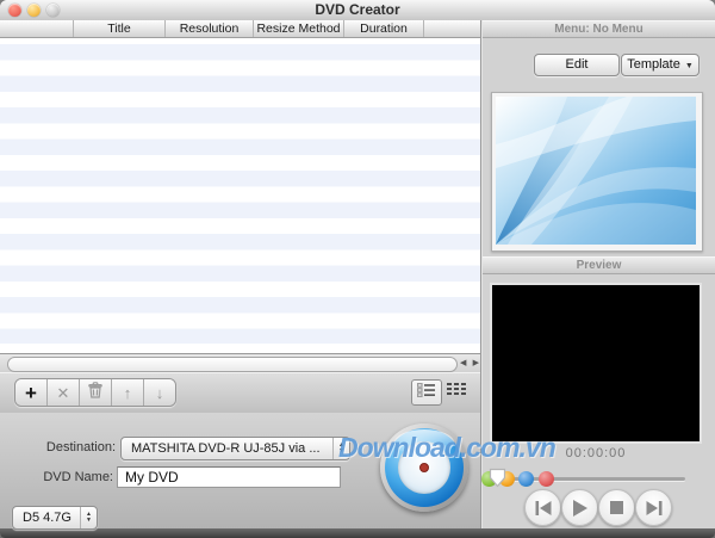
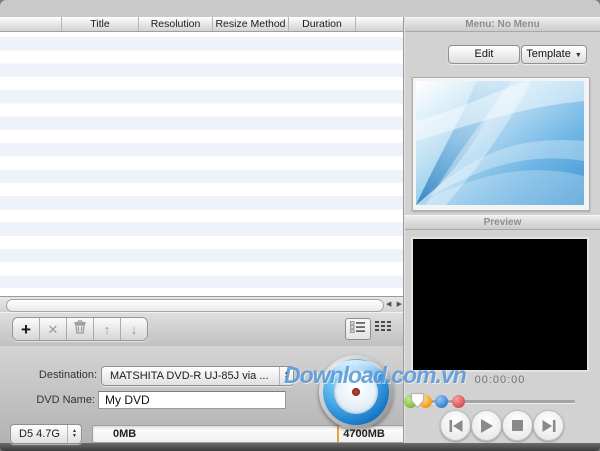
- DVD Creator
  Title
  Resolution
  Resize Method
  Duration
  +
  ✕
  ↑
  ↓
  Destination:
  MATSHITA DVD-R UJ-85J via ...
  DVD Name:
  My DVD
  D5 4.7G
+ 0MB
+ 4700MB
  Menu: No Menu
  Edit
  Template
  Preview
  00:00:00
  Download.com.vn
